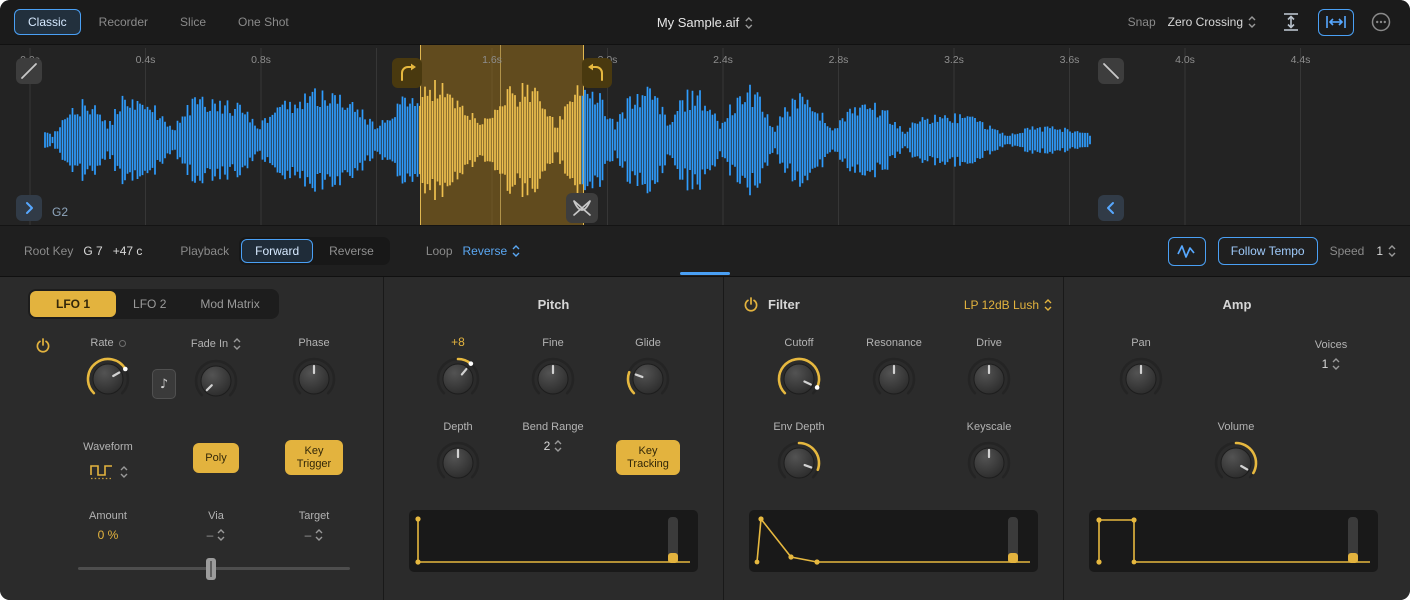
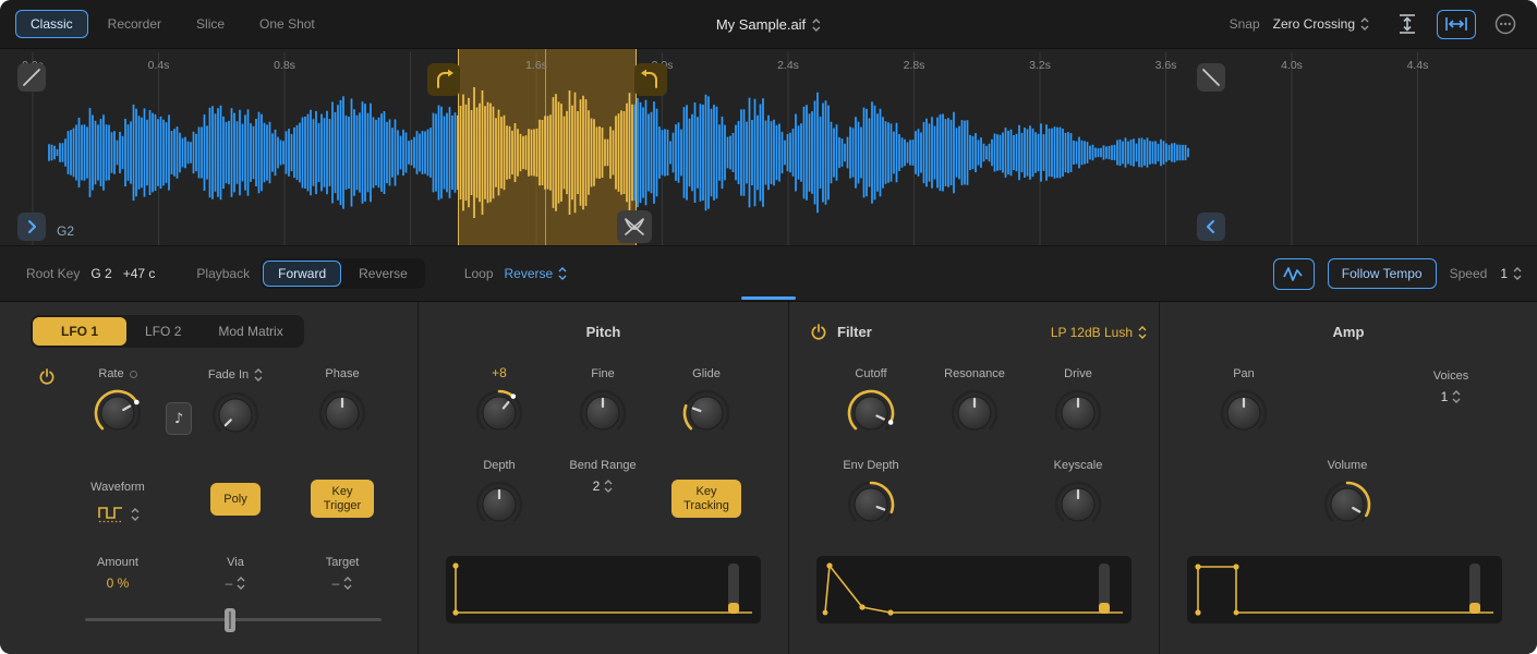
  Classic
  Recorder
  Slice
  One Shot
  My Sample.aif
  Snap
  Zero Crossing
  0.4s
  0.8s
  1.6s
  2.4s
  2.8s
  3.2s
  3.6s
  4.0s
  4.4s
  G2
  Root Key
- G 7
+ G 2
  +47 c
  Playback
  Forward
  Reverse
  Loop
  Reverse
  Follow Tempo
  Speed
  1
  LFO 1
  LFO 2
  Mod Matrix
  Rate
  ♪
  Fade In
  Phase
  Waveform
  Poly
  Key Trigger
  Amount
  0 %
  Via
  –
  Target
  –
  Pitch
  +8
  Fine
  Glide
  Depth
  Bend Range
  2
  Key Tracking
  Filter
  LP 12dB Lush
  Cutoff
  Resonance
  Drive
  Env Depth
  Keyscale
  Amp
  Pan
  Voices
  1
  Volume
